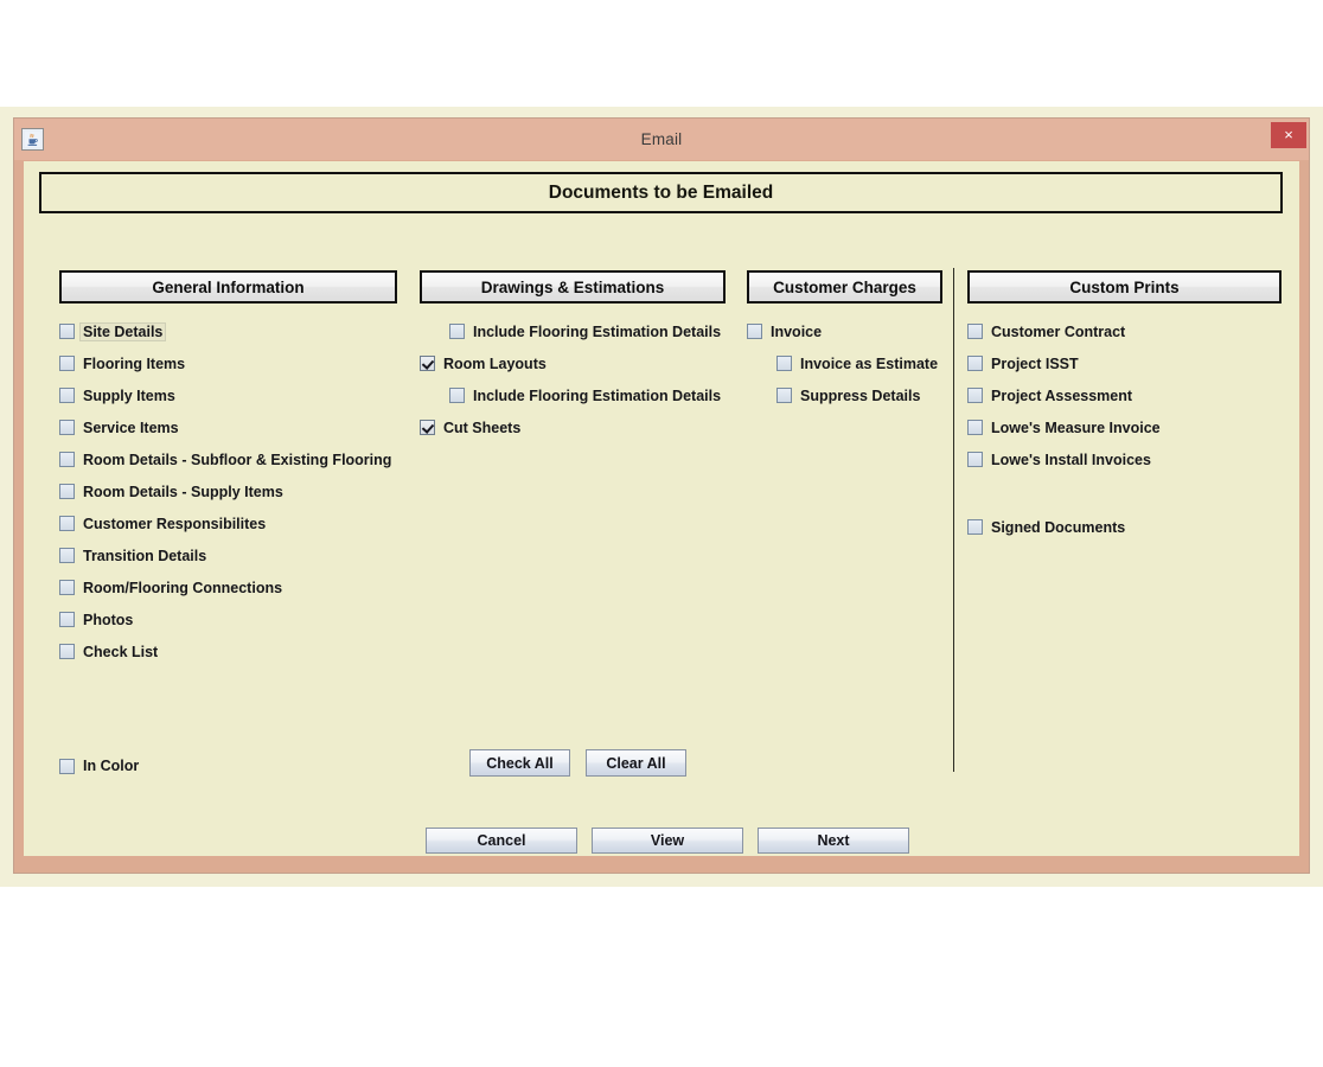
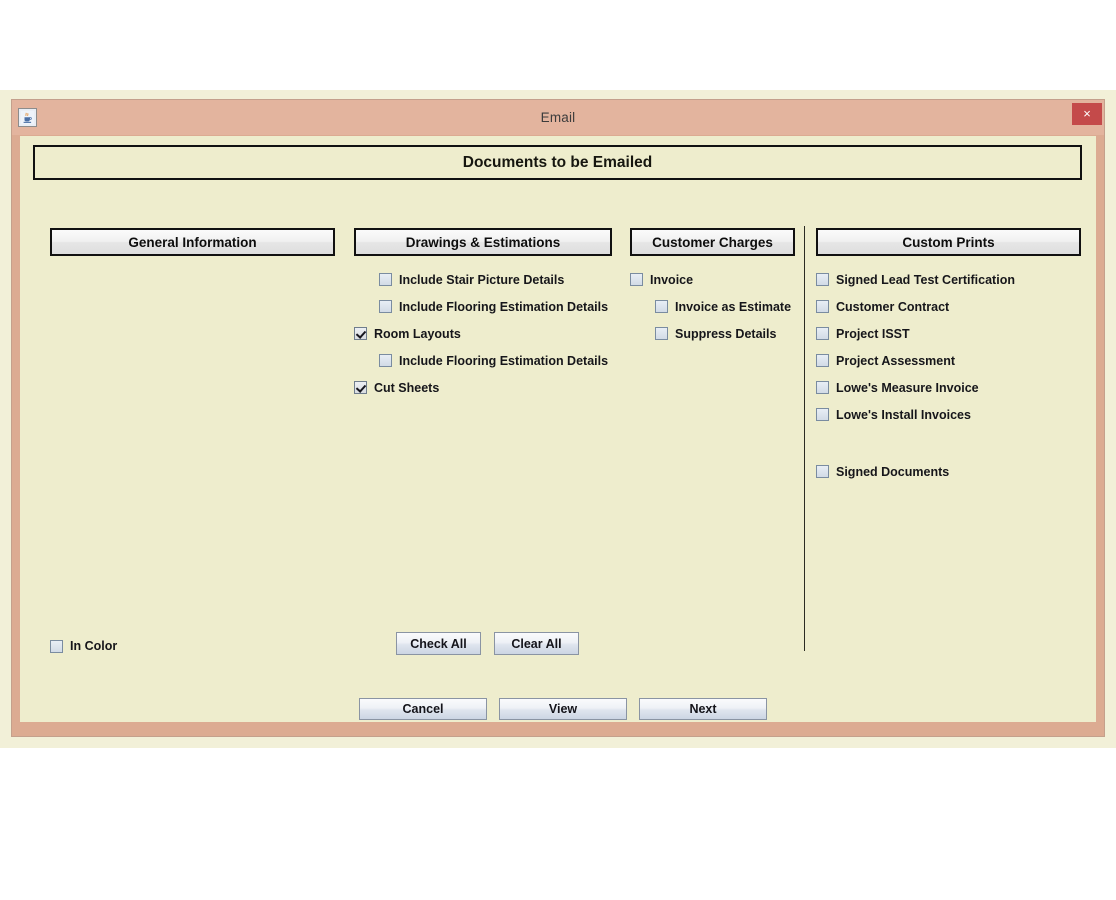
  Email
  ×
  Documents to be Emailed
  General Information
- Site Details
- Flooring Items
- Supply Items
- Service Items
- Room Details - Subfloor & Existing Flooring
- Room Details - Supply Items
- Customer Responsibilites
- Transition Details
- Room/Flooring Connections
- Photos
- Check List
  Drawings & Estimations
+ Include Stair Picture Details
  Include Flooring Estimation Details
  Room Layouts
  Include Flooring Estimation Details
  Cut Sheets
  Customer Charges
  Invoice
  Invoice as Estimate
  Suppress Details
  Custom Prints
+ Signed Lead Test Certification
  Customer Contract
  Project ISST
  Project Assessment
  Lowe's Measure Invoice
  Lowe's Install Invoices
  Signed Documents
  In Color
  Check All
  Clear All
  Cancel
  View
  Next
